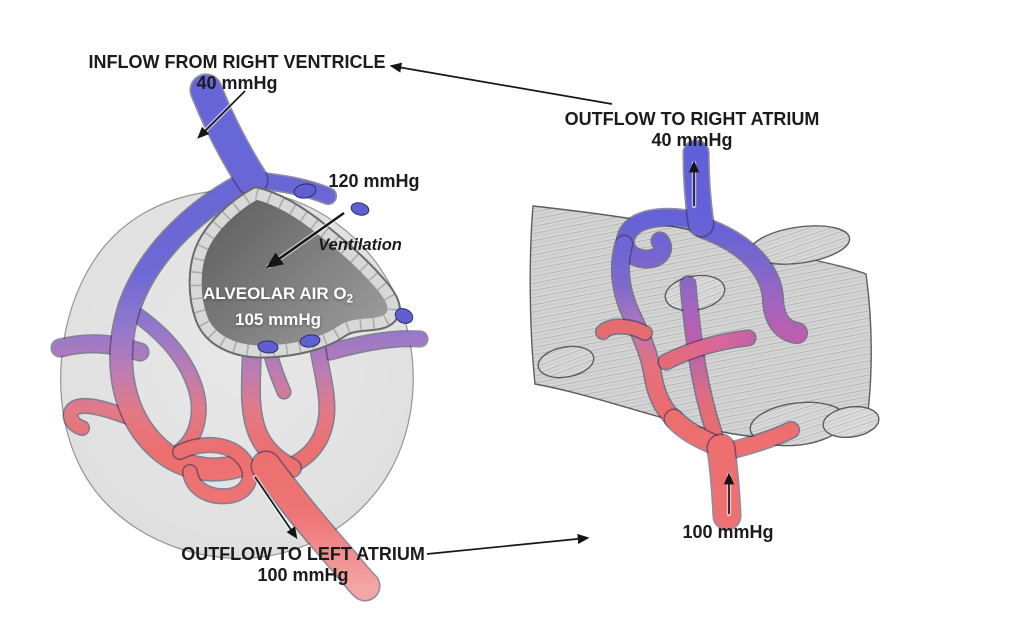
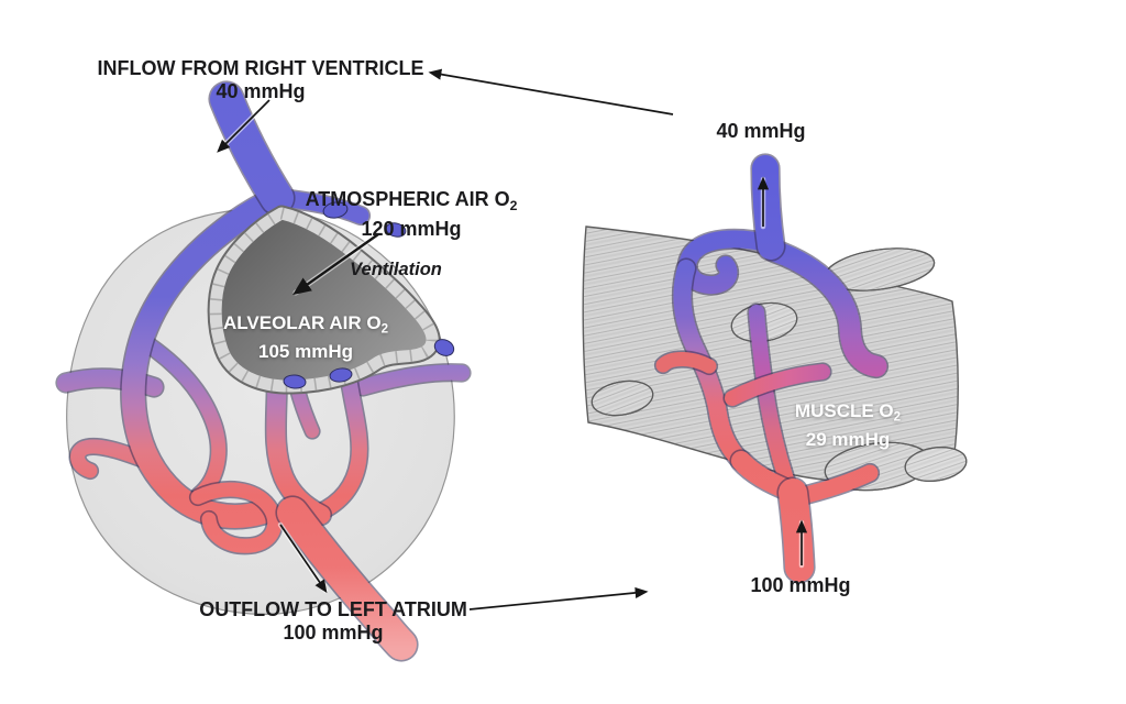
  INFLOW FROM RIGHT VENTRICLE
  40 mmHg
- OUTFLOW TO RIGHT ATRIUM
  40 mmHg
+ ATMOSPHERIC AIR O2
  120 mmHg
  Ventilation
  ALVEOLAR AIR O2
  105 mmHg
+ MUSCLE O2
+ 29 mmHg
  OUTFLOW TO LEFT ATRIUM
  100 mmHg
  100 mmHg
